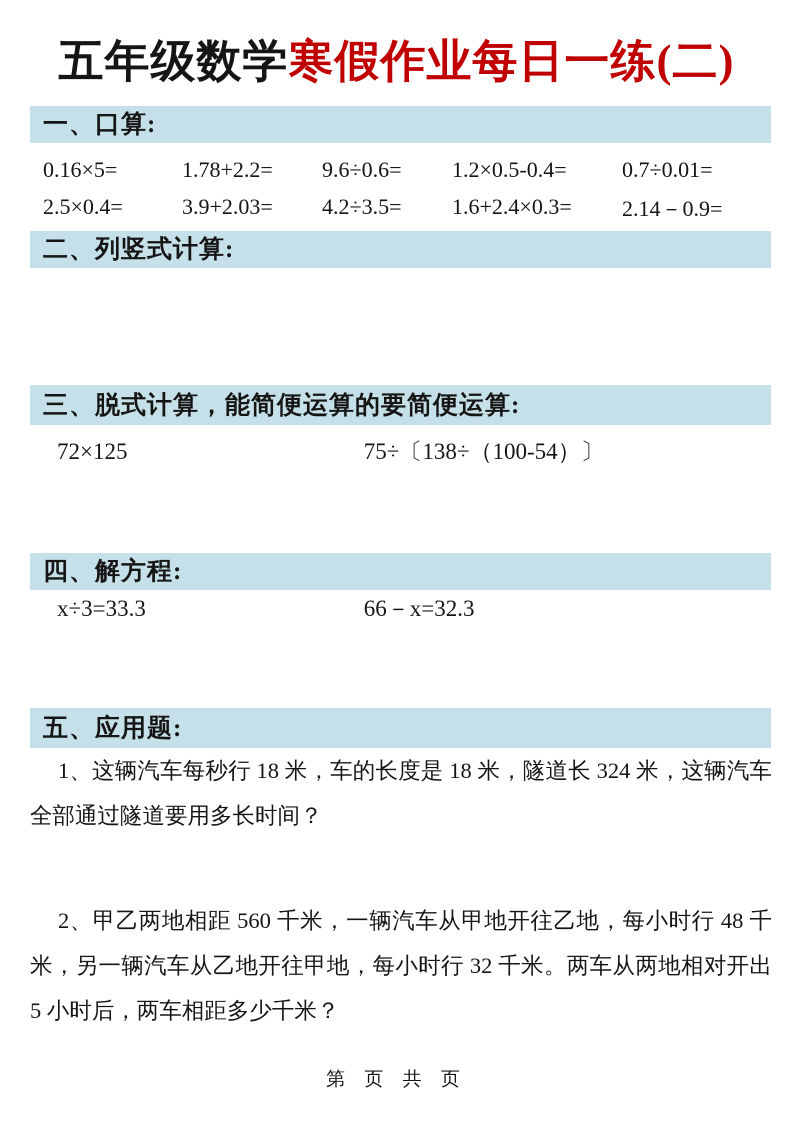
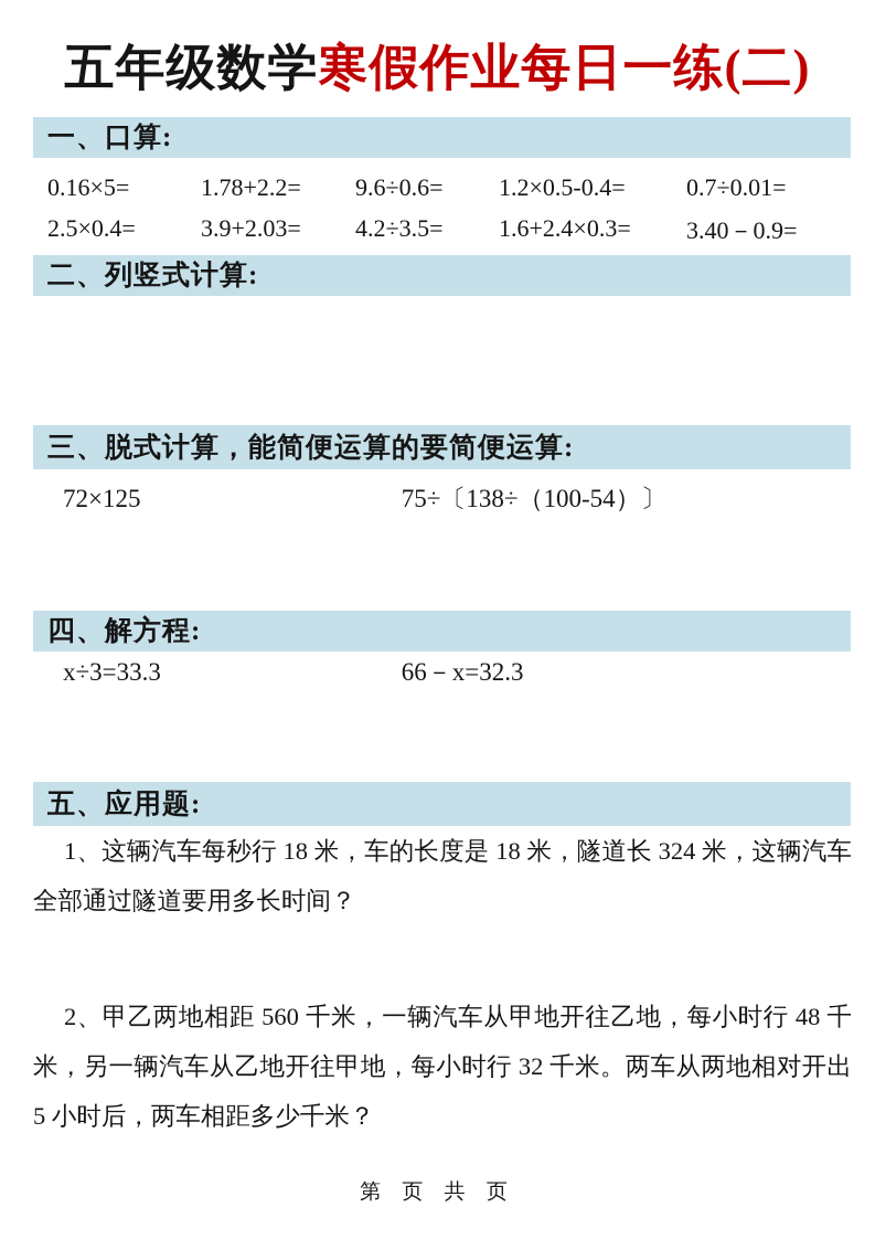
  五年级数学寒假作业每日一练(二)
  一、口算:
  0.16×5=
  1.78+2.2=
  9.6÷0.6=
  1.2×0.5-0.4=
  0.7÷0.01=
  2.5×0.4=
  3.9+2.03=
  4.2÷3.5=
  1.6+2.4×0.3=
- 2.14－0.9=
+ 3.40－0.9=
  二、列竖式计算:
  三、脱式计算，能简便运算的要简便运算:
  72×125 75÷〔138÷（100-54）〕
  四、解方程:
  x÷3=33.3 66－x=32.3
  五、应用题:
  1、这辆汽车每秒行 18 米，车的长度是 18 米，隧道长 324 米，这辆汽车全部通过隧道要用多长时间？
  2、甲乙两地相距 560 千米，一辆汽车从甲地开往乙地，每小时行 48 千米，另一辆汽车从乙地开往甲地，每小时行 32 千米。两车从两地相对开出 5 小时后，两车相距多少千米？
  第 页 共 页
